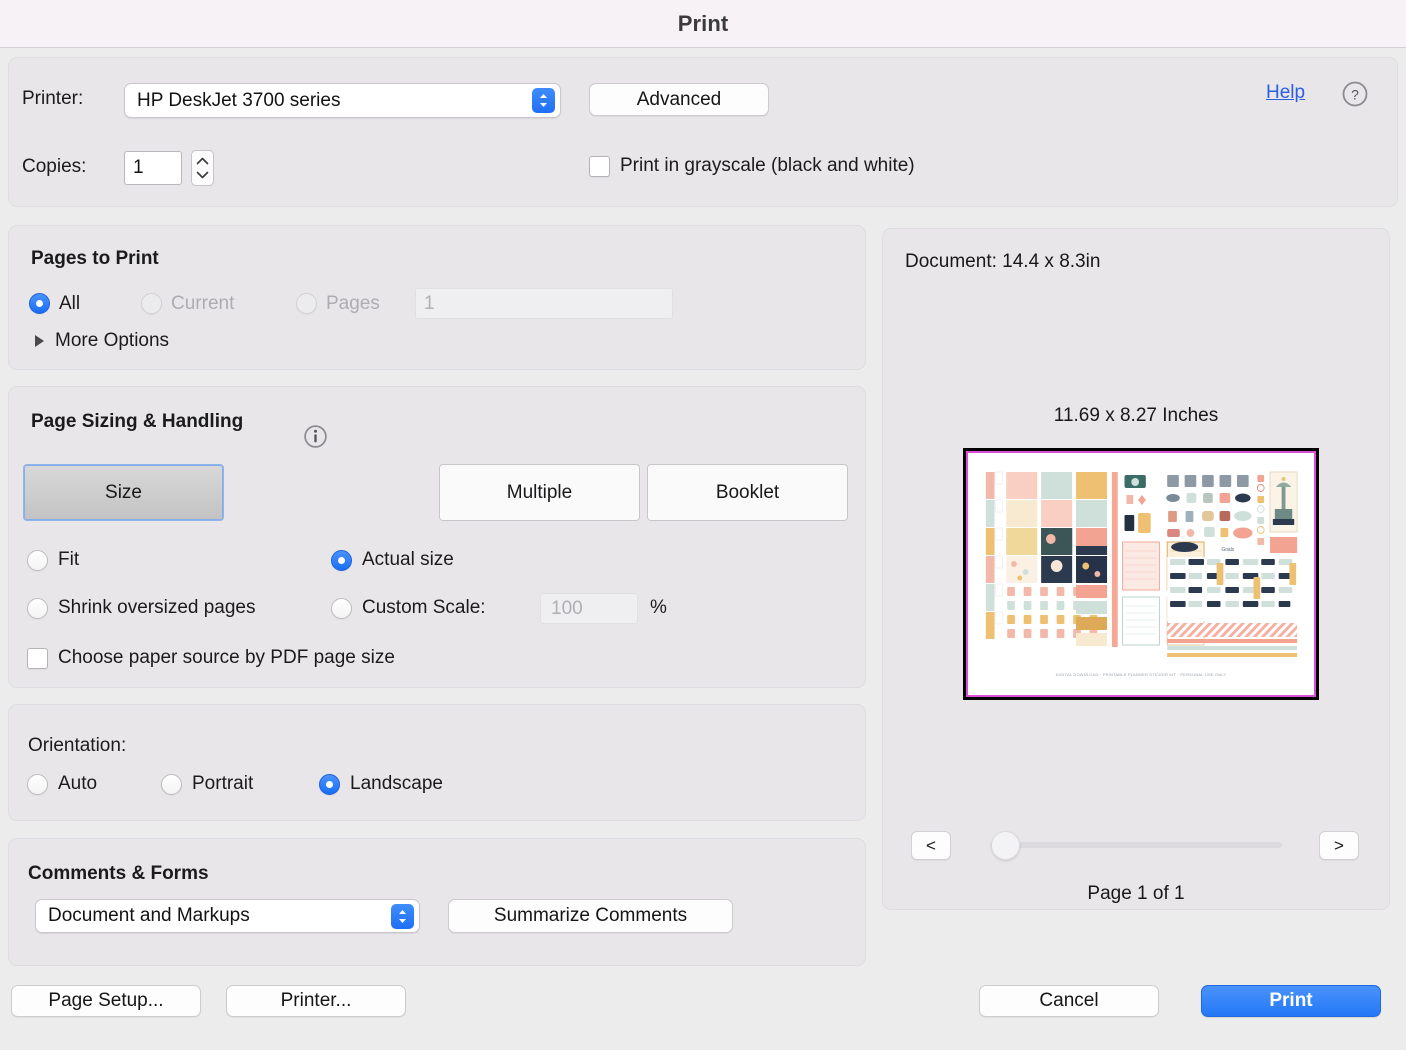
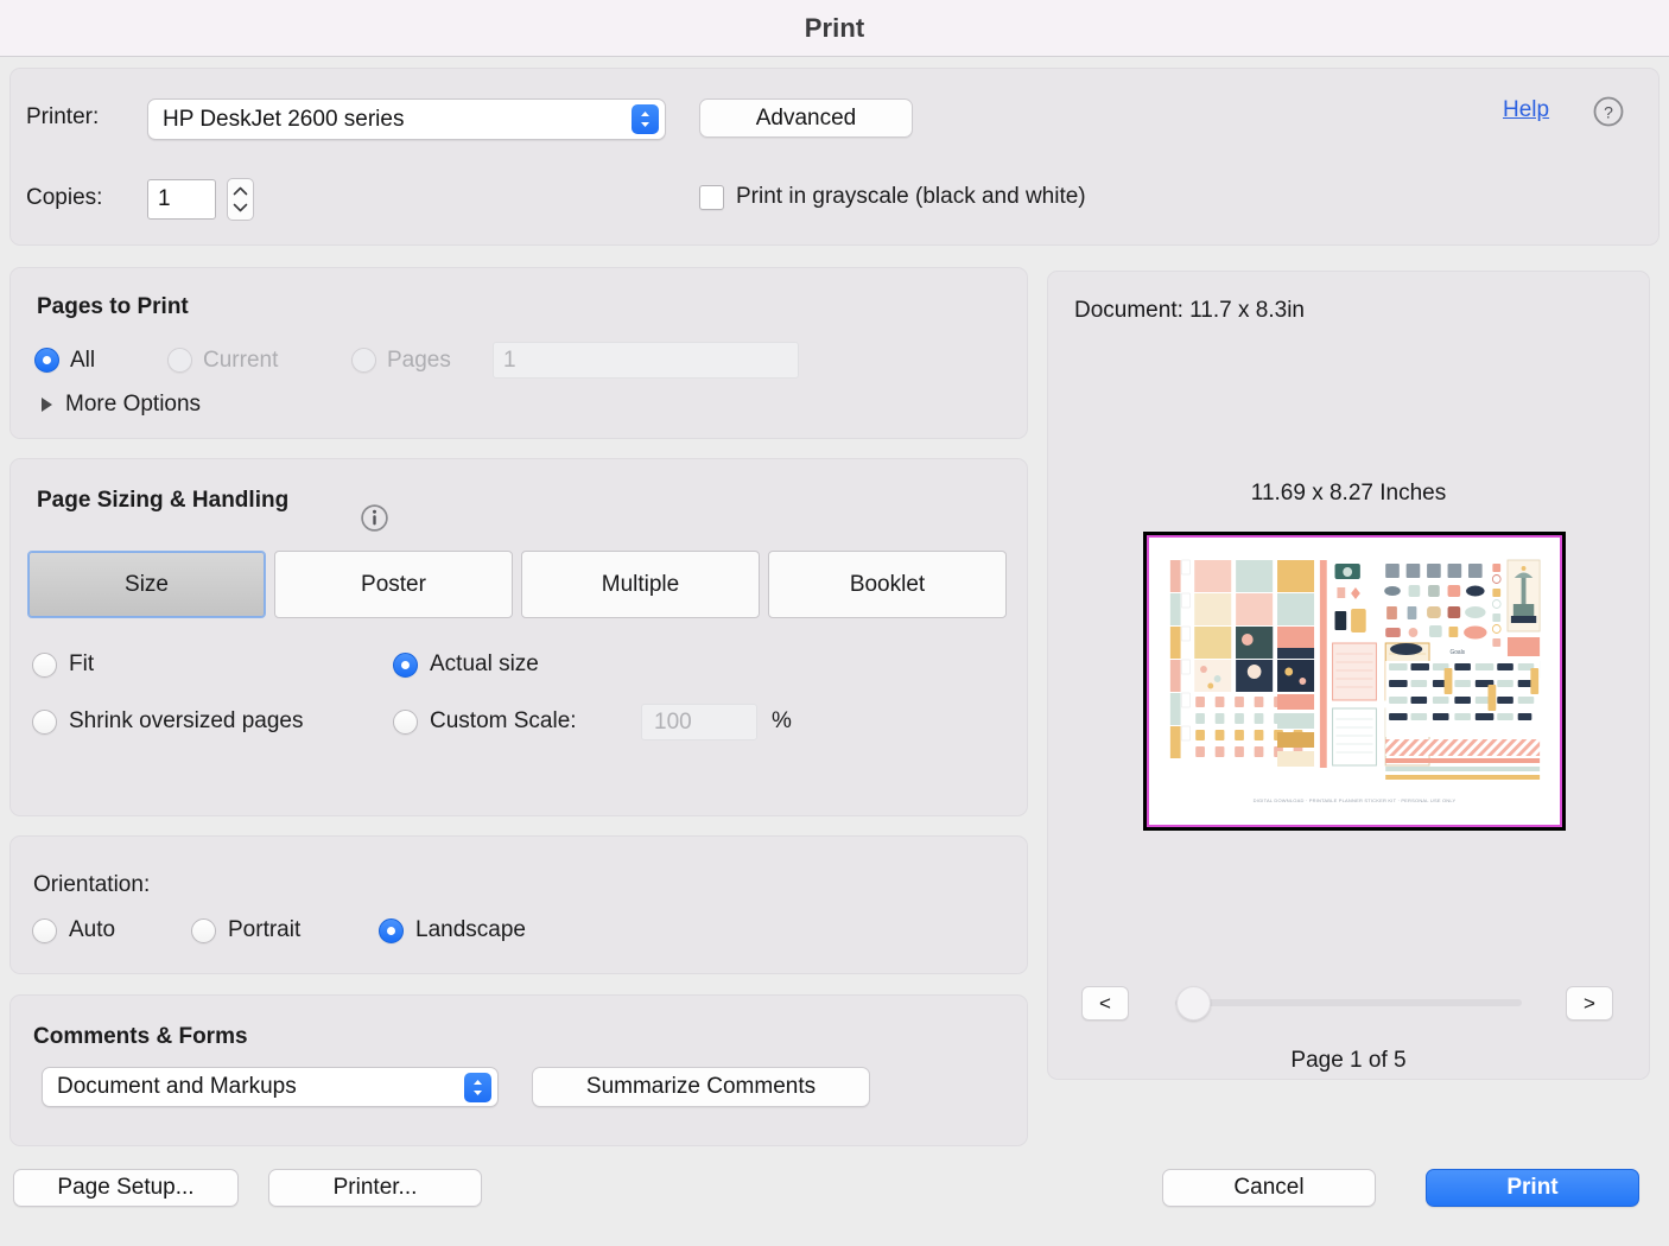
  Print
  Printer:
- HP DeskJet 3700 series
+ HP DeskJet 2600 series
  Advanced
  Help
  ?
  Copies:
  1
  Print in grayscale (black and white)
  Pages to Print
  All
  Current
  Pages
  1
  More Options
  Page Sizing & Handling
  Size
+ Poster
  Multiple
  Booklet
  Fit
  Actual size
  Shrink oversized pages
  Custom Scale:
  100
  %
- Choose paper source by PDF page size
  Orientation:
  Auto
  Portrait
  Landscape
  Comments & Forms
  Document and Markups
  Summarize Comments
- Document: 14.4 x 8.3in
+ Document: 11.7 x 8.3in
  11.69 x 8.27 Inches
  <
  >
- Page 1 of 1
+ Page 1 of 5
  Page Setup...
  Printer...
  Cancel
  Print
